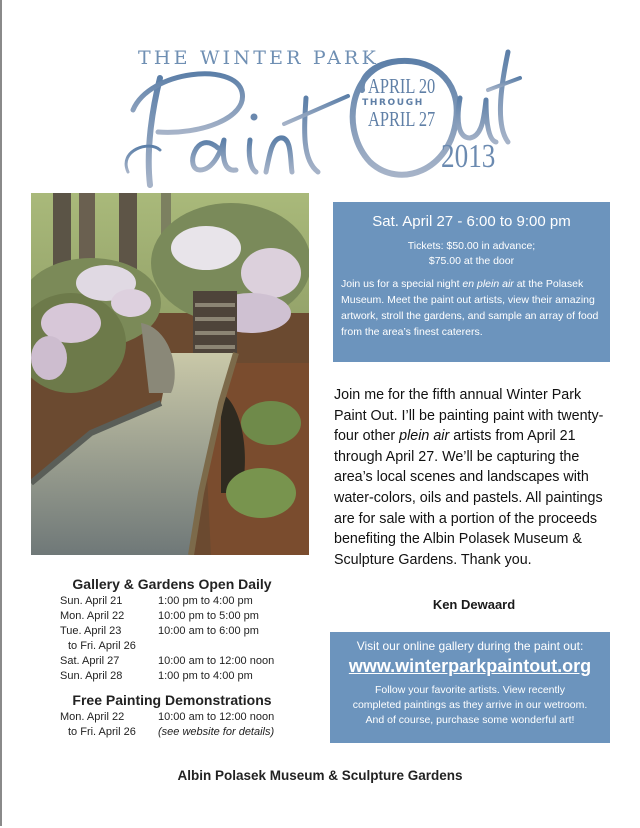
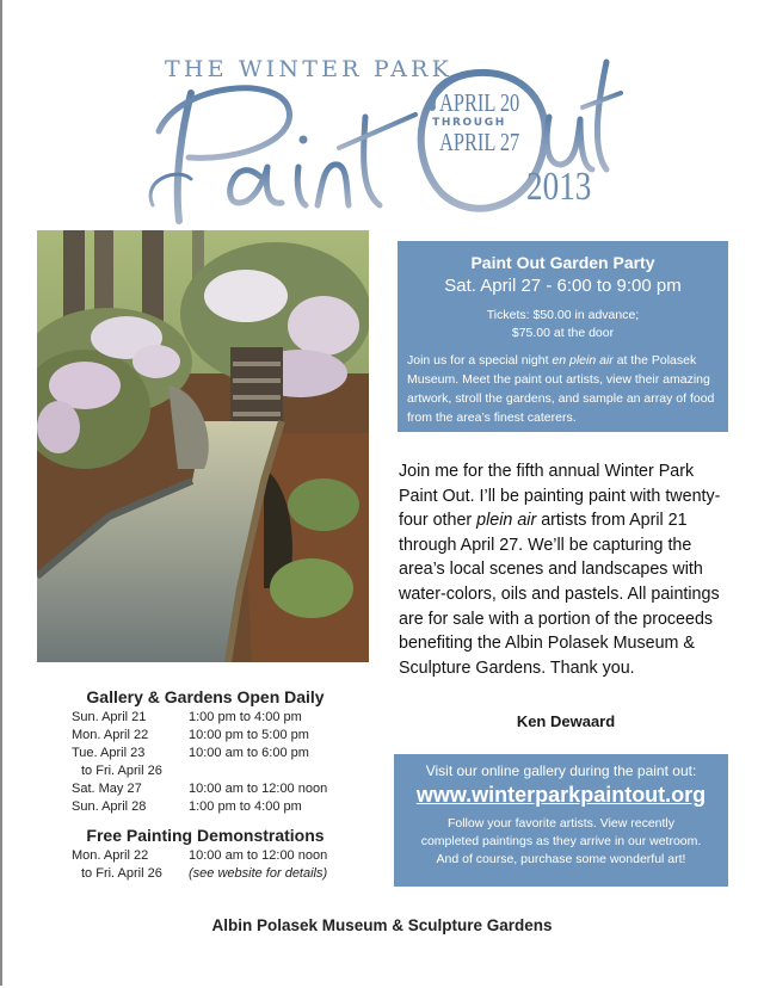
  THE WINTER PARK
  APRIL 20
  THROUGH
  APRIL 27
  2013
+ Paint Out Garden Party
  Sat. April 27 - 6:00 to 9:00 pm
  Tickets: $50.00 in advance;
  $75.00 at the door
  Join us for a special night en plein air at the Polasek Museum. Meet the paint out artists, view their amazing artwork, stroll the gardens, and sample an array of food from the area’s finest caterers.
  Join me for the fifth annual Winter Park Paint Out. I’ll be painting paint with twenty-four other plein air artists from April 21 through April 27. We’ll be capturing the area’s local scenes and landscapes with water-colors, oils and pastels. All paintings are for sale with a portion of the proceeds benefiting the Albin Polasek Museum & Sculpture Gardens. Thank you.
  Ken Dewaard
  Gallery & Gardens Open Daily
  Sun. April 21
  1:00 pm to 4:00 pm
  Mon. April 22
  10:00 pm to 5:00 pm
  Tue. April 23
  10:00 am to 6:00 pm
  to Fri. April 26
- Sat. April 27
+ Sat. May 27
  10:00 am to 12:00 noon
  Sun. April 28
  1:00 pm to 4:00 pm
  Free Painting Demonstrations
  Mon. April 22
  10:00 am to 12:00 noon
  to Fri. April 26
  (see website for details)
  Visit our online gallery during the paint out:
  www.winterparkpaintout.org
  Follow your favorite artists. View recently
  completed paintings as they arrive in our wetroom.
  And of course, purchase some wonderful art!
  Albin Polasek Museum & Sculpture Gardens
